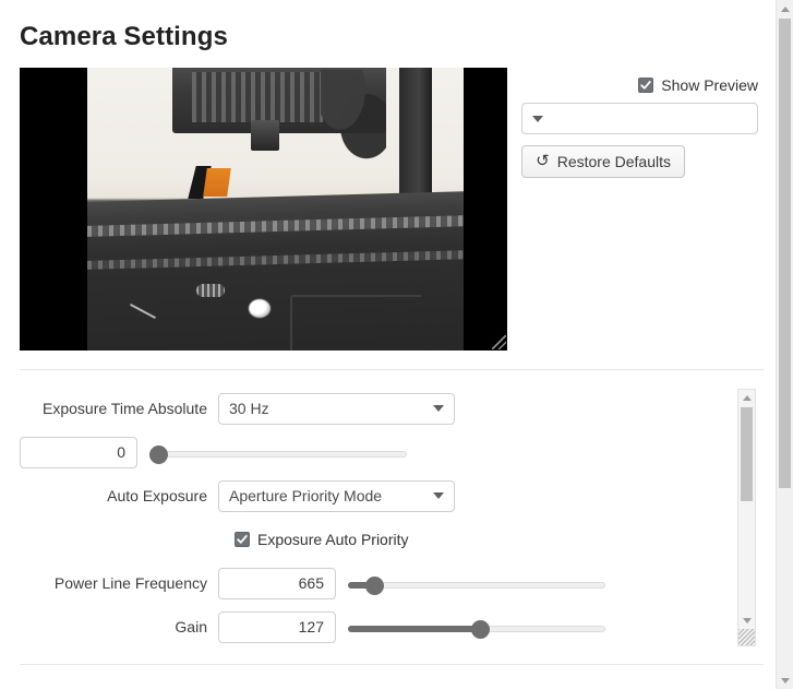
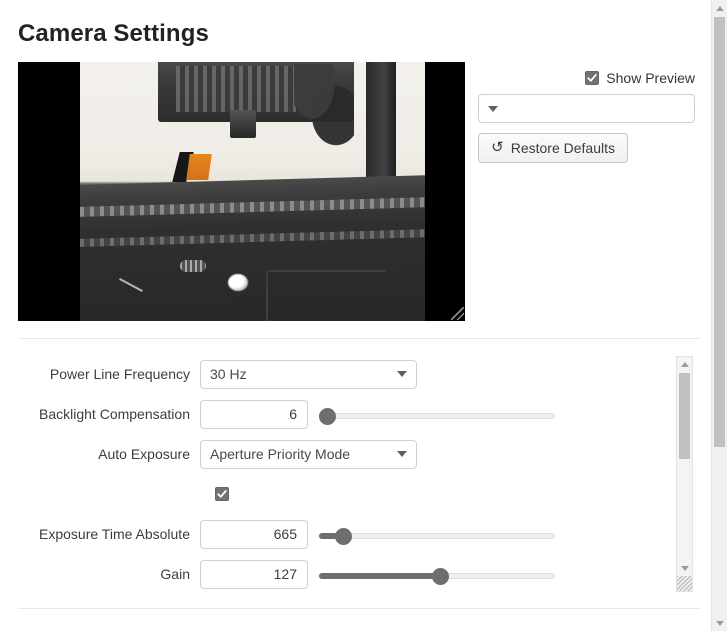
  Camera Settings
  Show Preview
  ↺
  Restore Defaults
- Exposure Time Absolute
+ Power Line Frequency
  30 Hz
+ Backlight Compensation
- 0
+ 6
  Auto Exposure
  Aperture Priority Mode
- Exposure Auto Priority
- Power Line Frequency
+ Exposure Time Absolute
  665
  Gain
  127
